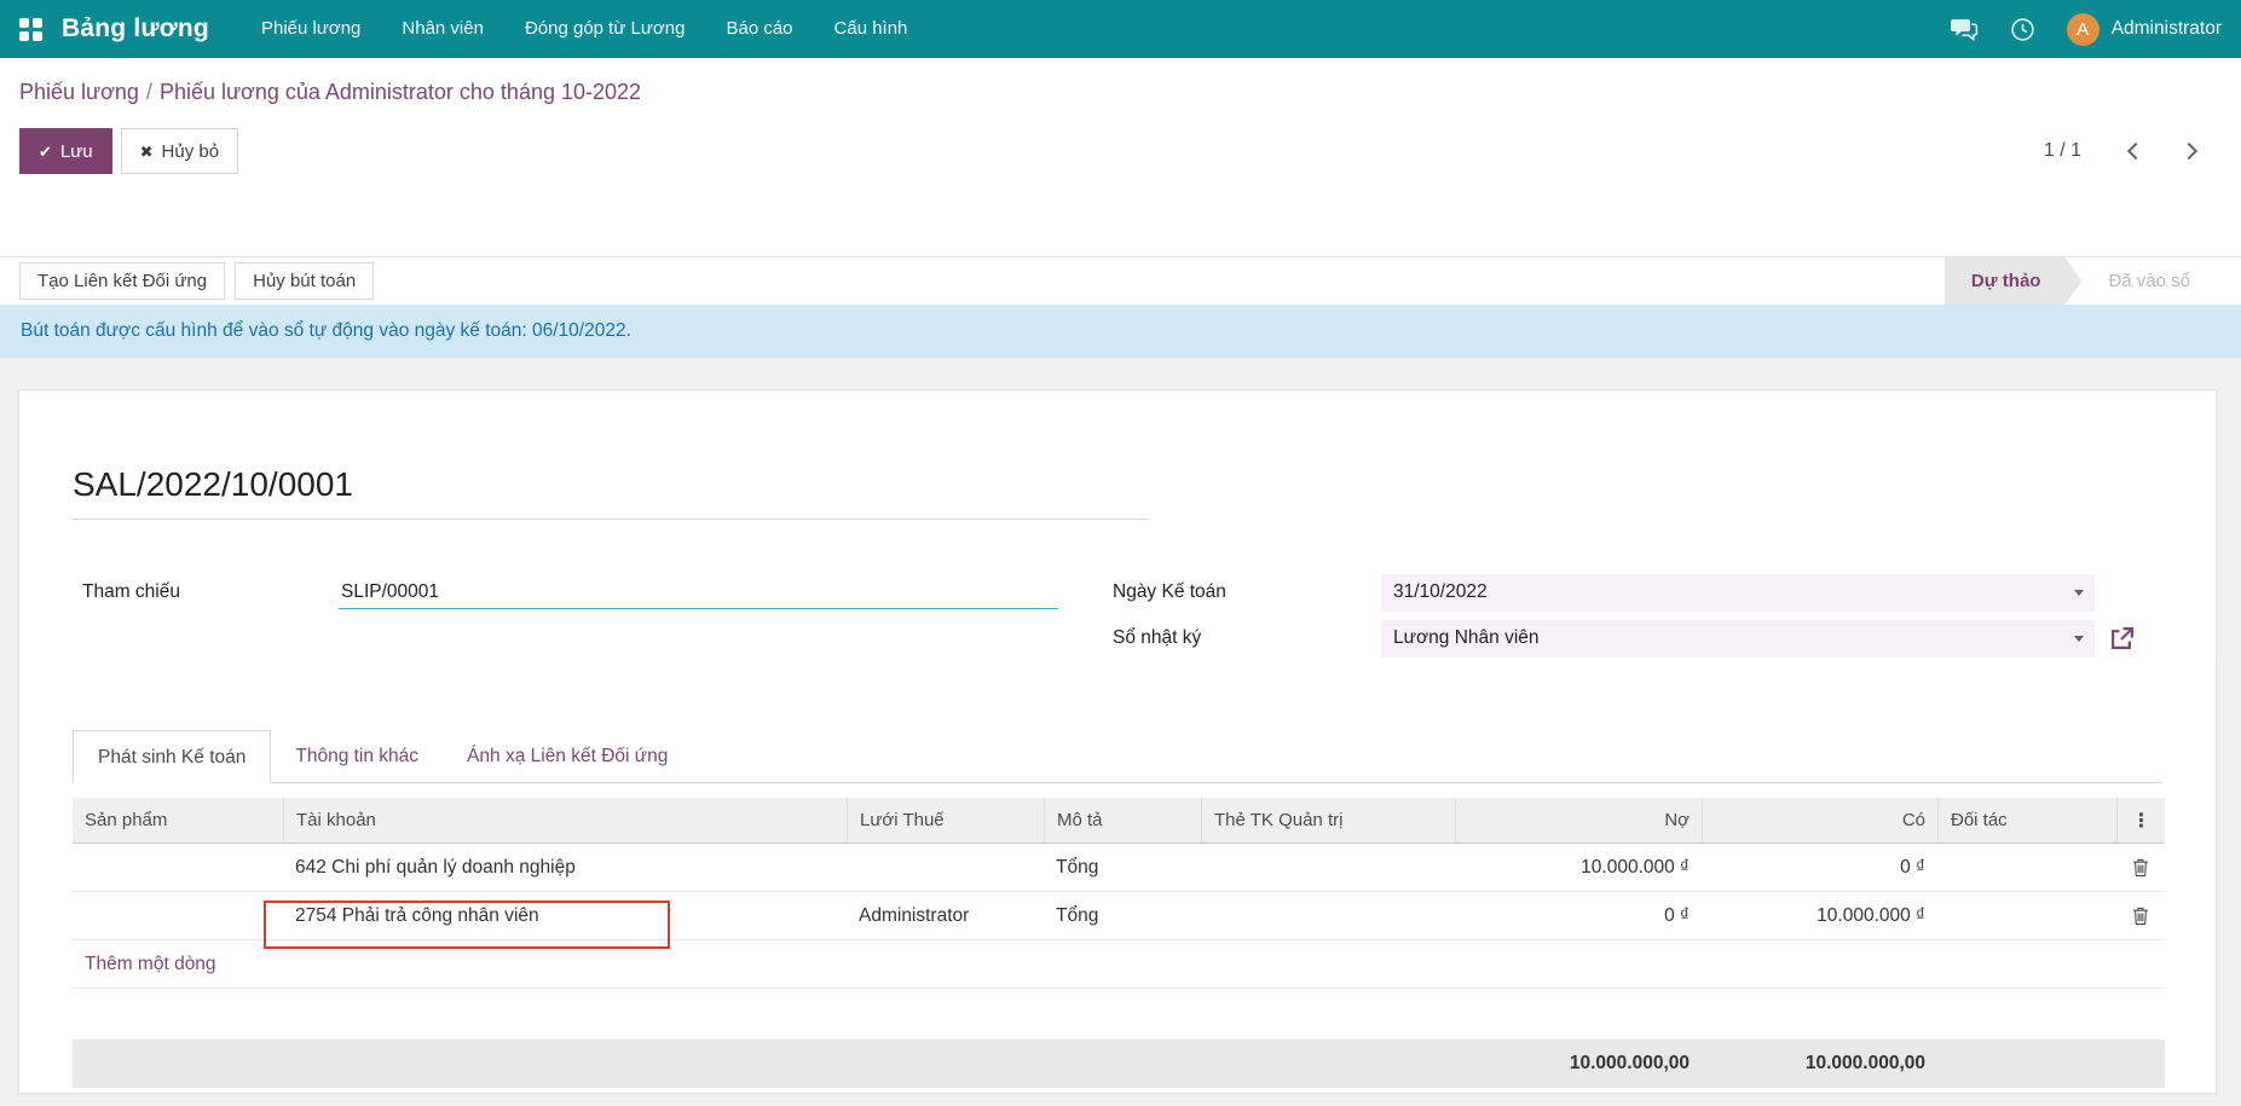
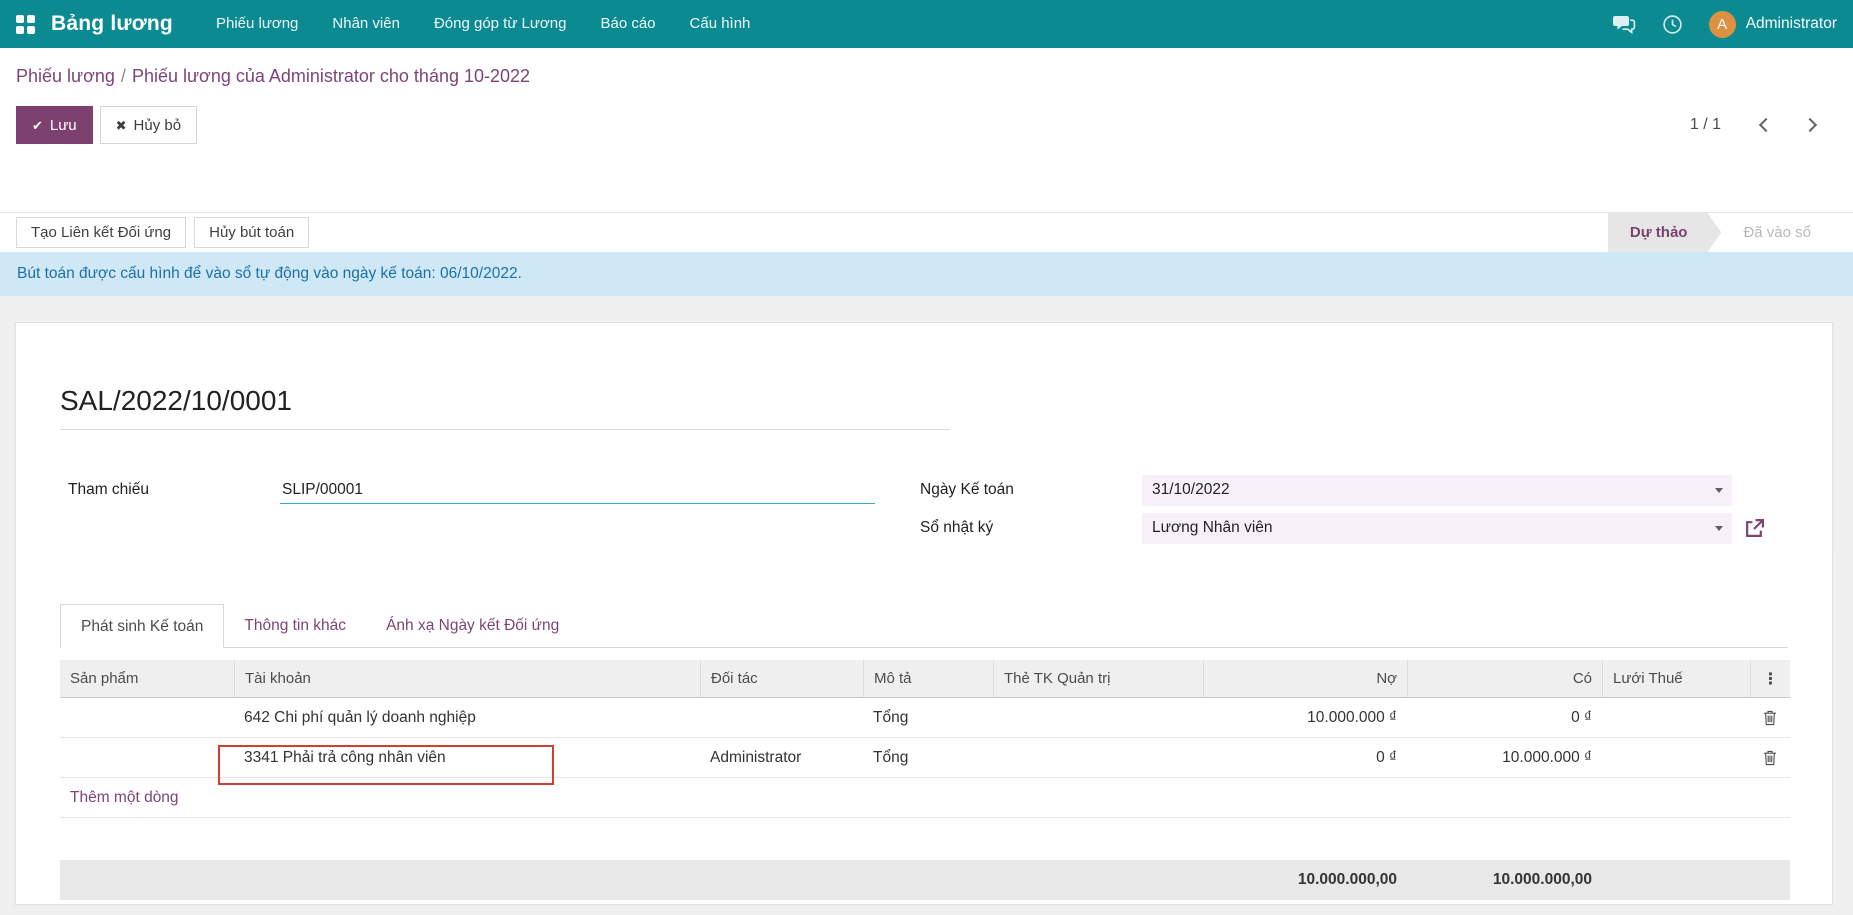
  Bảng lương
  Phiếu lương
  Nhân viên
  Đóng góp từ Lương
  Báo cáo
  Cấu hình
  A
  Administrator
  Phiếu lương / Phiếu lương của Administrator cho tháng 10-2022
  ✔ Lưu
  ✖ Hủy bỏ
  1 / 1
  Tạo Liên kết Đối ứng
  Hủy bút toán
  Dự thảo
  Đã vào sổ
  Bút toán được cấu hình để vào sổ tự động vào ngày kế toán: 06/10/2022.
  SAL/2022/10/0001
  Tham chiếu
  SLIP/00001
  Ngày Kế toán
  31/10/2022
  Sổ nhật ký
  Lương Nhân viên
  Phát sinh Kế toán
  Thông tin khác
- Ánh xạ Liên kết Đối ứng
+ Ánh xạ Ngày kết Đối ứng
  Sản phẩm
  Tài khoản
- Lưới Thuế
+ Đối tác
  Mô tả
  Thẻ TK Quản trị
  Nợ
  Có
- Đối tác
+ Lưới Thuế
  ⋮
  642 Chi phí quản lý doanh nghiệp
  Tổng
  10.000.000 ₫
  0 ₫
- 2754 Phải trả công nhân viên
+ 3341 Phải trả công nhân viên
  Administrator
  Tổng
  0 ₫
  10.000.000 ₫
  Thêm một dòng
  10.000.000,00
  10.000.000,00
